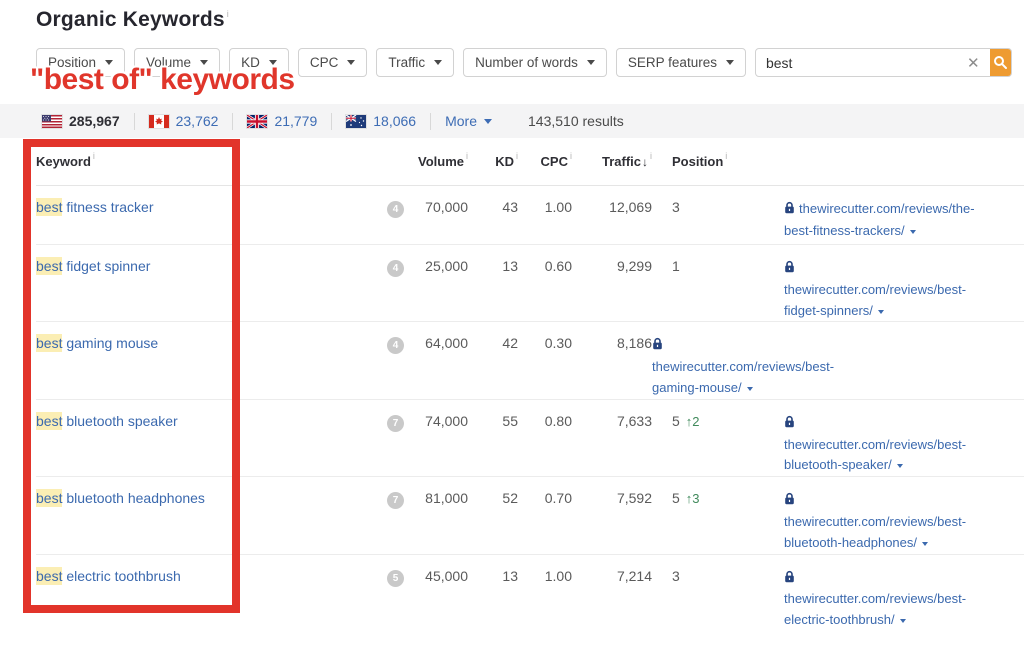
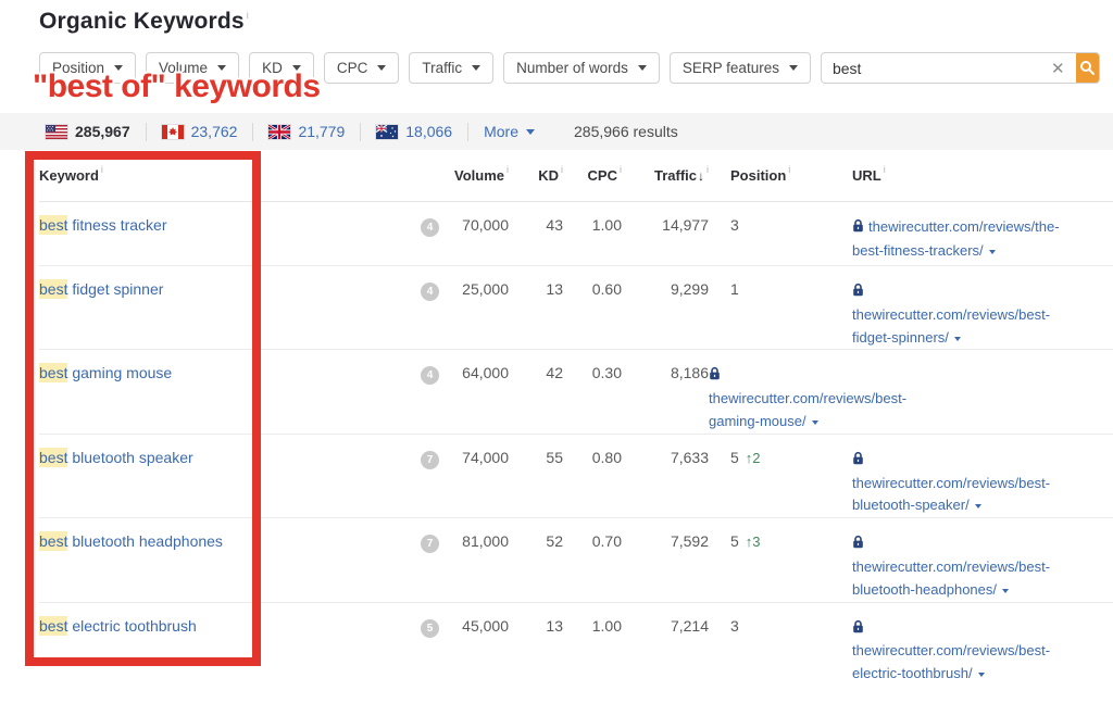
  Organic Keywords i
  Position
  Volume
  KD
  CPC
  Traffic
  Number of words
  SERP features
  best
  ✕
  "best of" keywords
  285,967
  23,762
  21,779
  18,066
  More
- 143,510 results
+ 285,966 results
  Keyword i
  Volume i
  KD i
  CPC i
  Traffic↓ i
  Position i
+ URL i
  best fitness tracker
  4
  70,000
  43
  1.00
- 12,069
+ 14,977
  3
  thewirecutter.com/reviews/the-
  best-fitness-trackers/
  best fidget spinner
  4
  25,000
  13
  0.60
  9,299
  1
  thewirecutter.com/reviews/best-
  fidget-spinners/
  best gaming mouse
  4
  64,000
  42
  0.30
  8,186
  thewirecutter.com/reviews/best-
  gaming-mouse/
  best bluetooth speaker
  7
  74,000
  55
  0.80
  7,633
  5 ↑2
  thewirecutter.com/reviews/best-
  bluetooth-speaker/
  best bluetooth headphones
  7
  81,000
  52
  0.70
  7,592
  5 ↑3
  thewirecutter.com/reviews/best-
  bluetooth-headphones/
  best electric toothbrush
  5
  45,000
  13
  1.00
  7,214
  3
  thewirecutter.com/reviews/best-
  electric-toothbrush/
